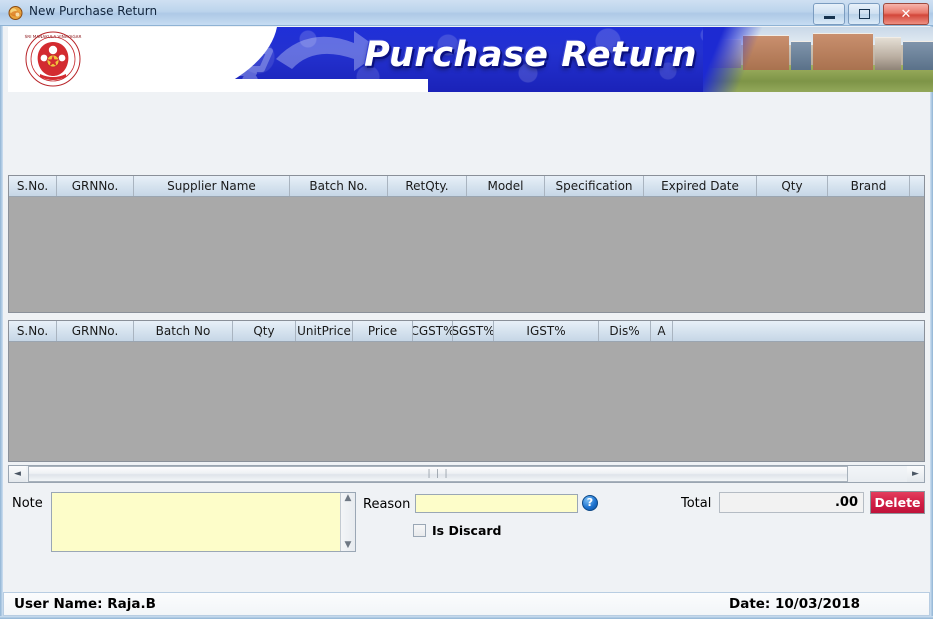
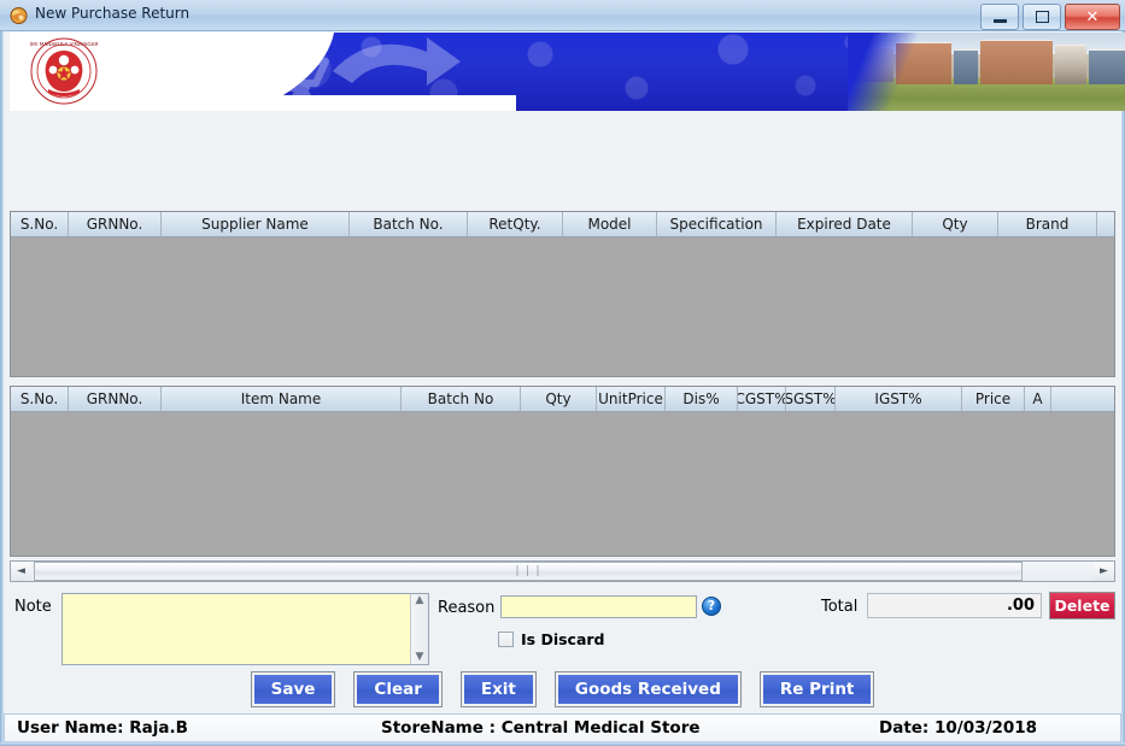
  New Purchase Return
  ✕
- Purchase Return
  S.No.
  GRNNo.
  Supplier Name
  Batch No.
  RetQty.
  Model
  Specification
  Expired Date
  Qty
  Brand
  S.No.
  GRNNo.
+ Item Name
  Batch No
  Qty
  UnitPrice
- Price
+ Dis%
  CGST%
  SGST%
  IGST%
- Dis%
+ Price
  A
  ◄
  ❘❘❘
  ►
  Note
  ▲
  ▼
  Reason
  ?
  Is Discard
  Total
  .00
  Delete
+ Save
+ Clear
+ Exit
+ Goods Received
+ Re Print
  User Name: Raja.B
+ StoreName : Central Medical Store
  Date: 10/03/2018
